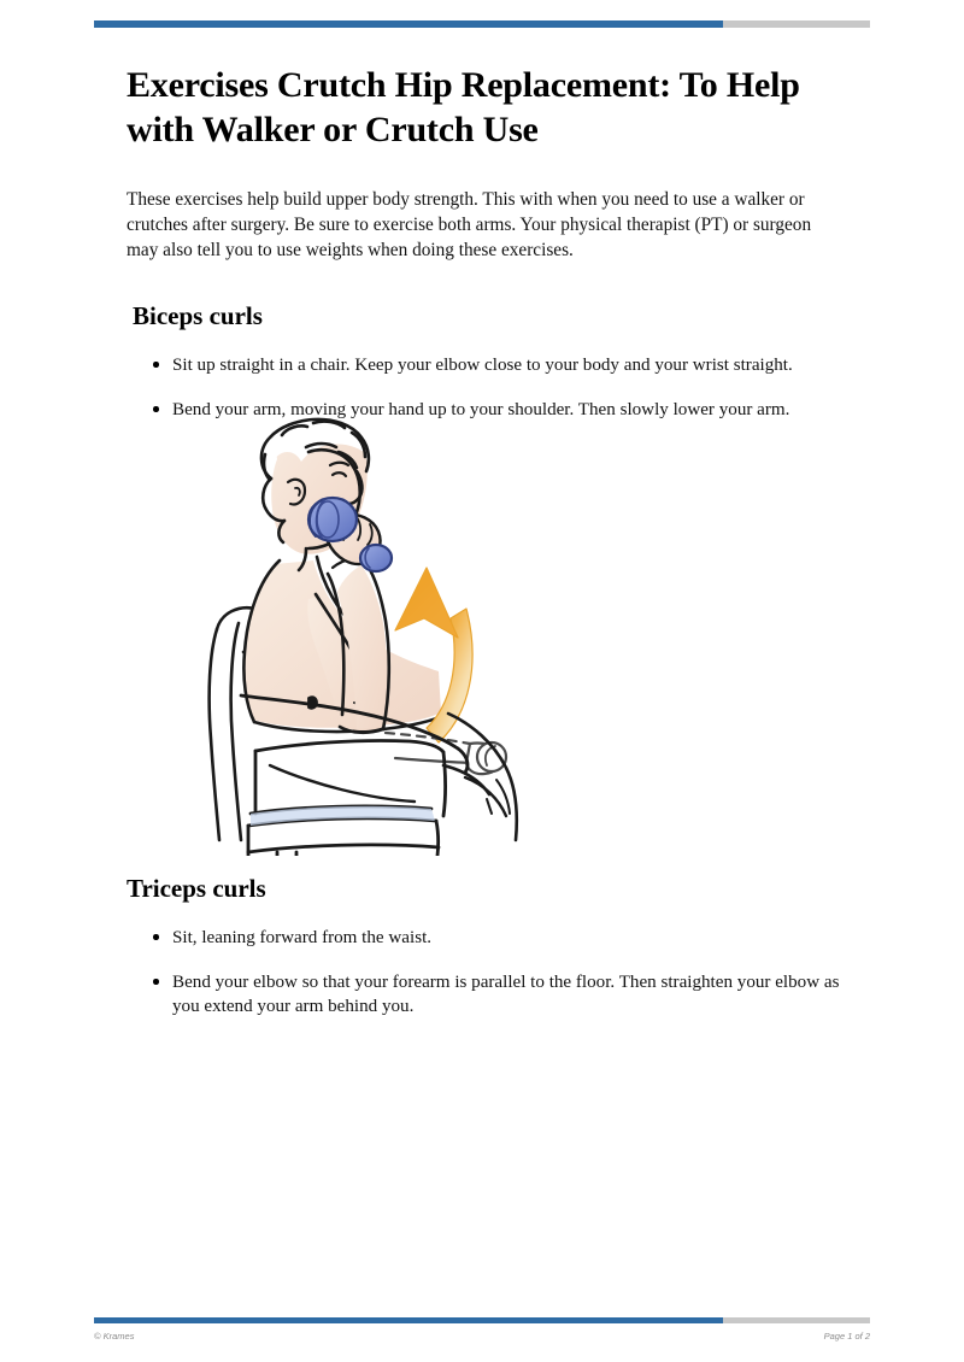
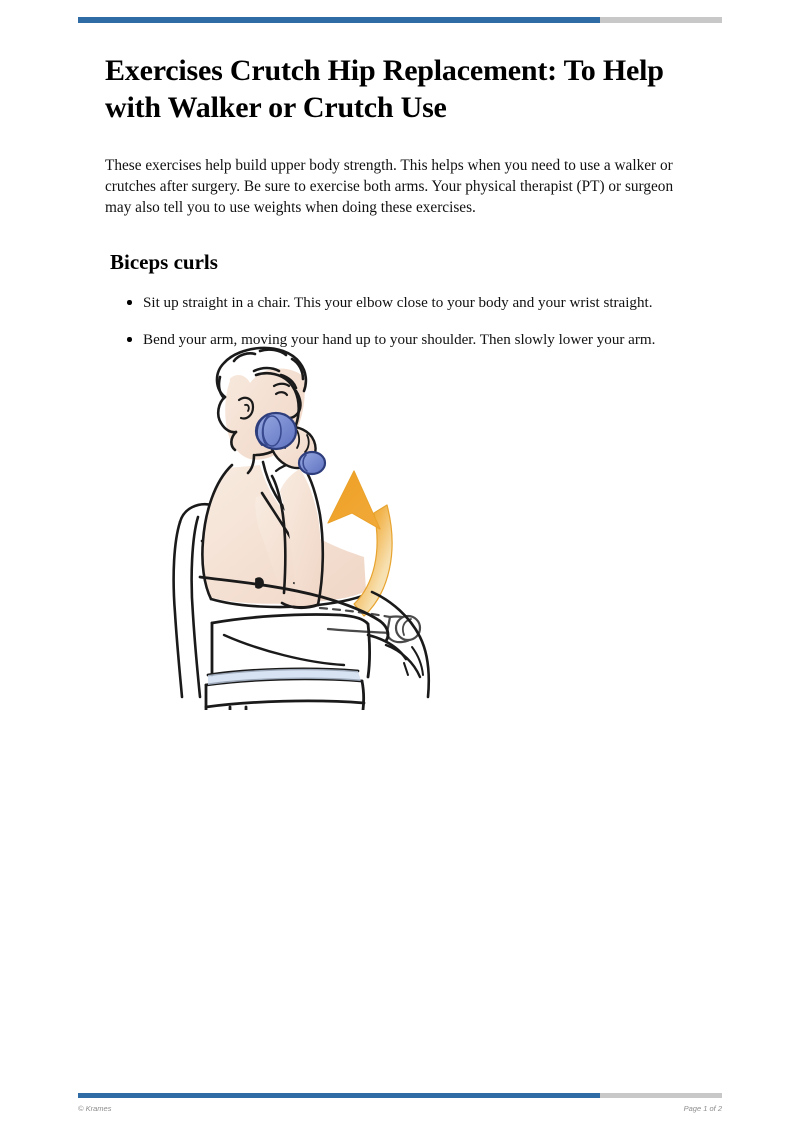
  Exercises Crutch Hip Replacement: To Help with Walker or Crutch Use
- These exercises help build upper body strength. This with when you need to use a walker or crutches after surgery. Be sure to exercise both arms. Your physical therapist (PT) or surgeon may also tell you to use weights when doing these exercises.
+ These exercises help build upper body strength. This helps when you need to use a walker or crutches after surgery. Be sure to exercise both arms. Your physical therapist (PT) or surgeon may also tell you to use weights when doing these exercises.
  Biceps curls
- Sit up straight in a chair. Keep your elbow close to your body and your wrist straight.
+ Sit up straight in a chair. This your elbow close to your body and your wrist straight.
  Bend your arm, moving your hand up to your shoulder. Then slowly lower your arm.
- Triceps curls
- Sit, leaning forward from the waist.
- Bend your elbow so that your forearm is parallel to the floor. Then straighten your elbow as you extend your arm behind you.
  © Krames
  Page 1 of 2
